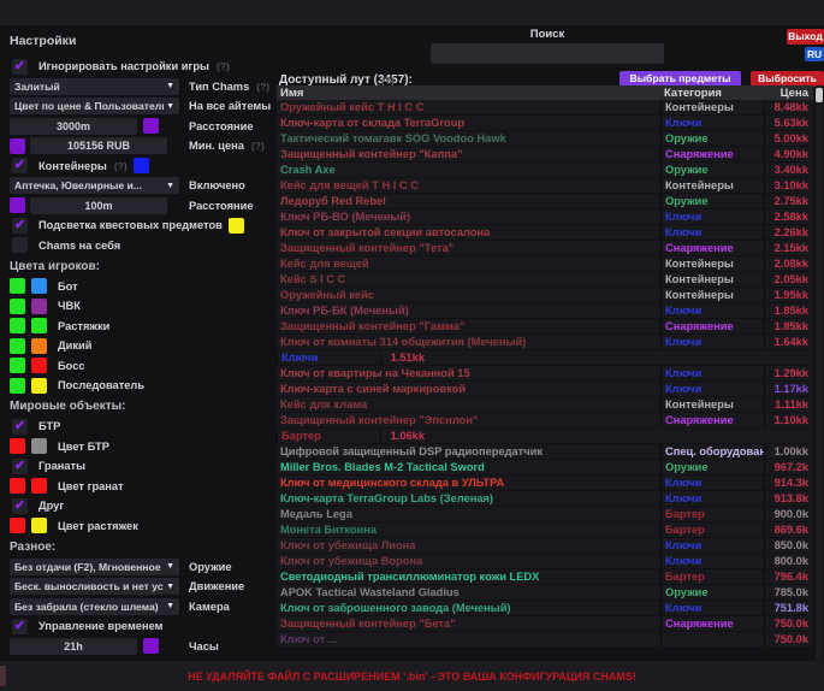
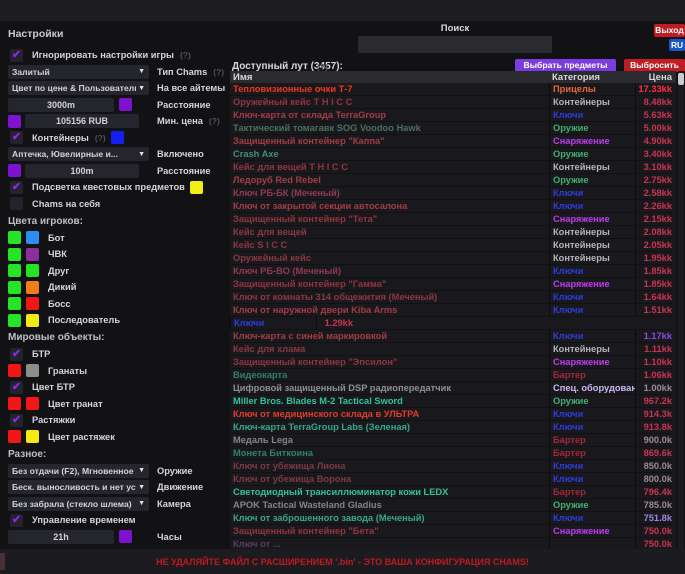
  Настройки
  ✔
  Игнорировать настройки игры
  (?)
  Залитый
  Тип Chams
  (?)
  Цвет по цене & Пользовател
  На все айтемы
  3000m
  Расстояние
  105156 RUB
  Мин. цена
  (?)
  ✔
  Контейнеры
  (?)
  Аптечка, Ювелирные и...
  Включено
  100m
  Расстояние
  ✔
  Подсветка квестовых предметов
  Chams на себя
  Цвета игроков:
  Бот
  ЧВК
- Растяжки
+ Друг
  Дикий
  Босс
  Последователь
  Мировые объекты:
  ✔
  БТР
- Цвет БТР
+ Гранаты
  ✔
- Гранаты
+ Цвет БТР
  Цвет гранат
  ✔
- Друг
+ Растяжки
  Цвет растяжек
  Разное:
  Без отдачи (F2), Мгновенное
  Оружие
  Беск. выносливость и нет ус
  Движение
  Без забрала (стекло шлема)
  Камера
  ✔
  Управление временем
  21h
  Часы
  Поиск
  Выход
  RU
  Доступный лут (3457):
  (?)
  Выбрать предметы
  Выбросить
  Имя
  Категория
  Цена
+ Тепловизионные очки Т-7
+ Прицелы
+ 17.33kk
  Оружейный кейс T H I C C
  Контейнеры
  8.48kk
  Ключ-карта от склада TerraGroup
  Ключи
  5.63kk
  Тактический томагавк SOG Voodoo Hawk
  Оружие
  5.00kk
  Защищенный контейнер "Каппа"
  Снаряжение
  4.90kk
  Crash Axe
  Оружие
  3.40kk
  Кейс для вещей T H I C C
  Контейнеры
  3.10kk
  Ледоруб Red Rebel
  Оружие
  2.75kk
- Ключ РБ-ВО (Меченый)
+ Ключ РБ-БК (Меченый)
  Ключи
  2.58kk
  Ключ от закрытой секции автосалона
  Ключи
  2.26kk
  Защищенный контейнер "Тета"
  Снаряжение
  2.15kk
  Кейс для вещей
  Контейнеры
  2.08kk
  Кейс S I C C
  Контейнеры
  2.05kk
  Оружейный кейс
  Контейнеры
  1.95kk
- Ключ РБ-БК (Меченый)
+ Ключ РБ-ВО (Меченый)
  Ключи
  1.85kk
  Защищенный контейнер "Гамма"
  Снаряжение
  1.85kk
  Ключ от комнаты 314 общежития (Меченый)
  Ключи
  1.64kk
+ Ключ от наружной двери Kiba Arms
  Ключи
  1.51kk
- Ключ от квартиры на Чеканной 15
  Ключи
  1.29kk
  Ключ-карта с синей маркировкой
  Ключи
  1.17kk
  Кейс для хлама
  Контейнеры
  1.11kk
  Защищенный контейнер "Эпсилон"
  Снаряжение
  1.10kk
+ Видеокарта
  Бартер
  1.06kk
  Цифровой защищенный DSP радиопередатчик
  Спец. оборудован
  1.00kk
  Miller Bros. Blades M-2 Tactical Sword
  Оружие
  967.2k
  Ключ от медицинского склада в УЛЬТРА
  Ключи
  914.3k
  Ключ-карта TerraGroup Labs (Зеленая)
  Ключи
  913.8k
  Медаль Lega
  Бартер
  900.0k
  Монета Биткоина
  Бартер
  869.6k
  Ключ от убежища Лиона
  Ключи
  850.0k
  Ключ от убежища Ворона
  Ключи
  800.0k
  Светодиодный трансиллюминатор кожи LEDX
  Бартер
  796.4k
  APOK Tactical Wasteland Gladius
  Оружие
  785.0k
  Ключ от заброшенного завода (Меченый)
  Ключи
  751.8k
  Защищенный контейнер "Бета"
  Снаряжение
  750.0k
  Ключ от ...
  750.0k
  НЕ УДАЛЯЙТЕ ФАЙЛ С РАСШИРЕНИЕМ '.bin' - ЭТО ВАША КОНФИГУРАЦИЯ CHAMS!
